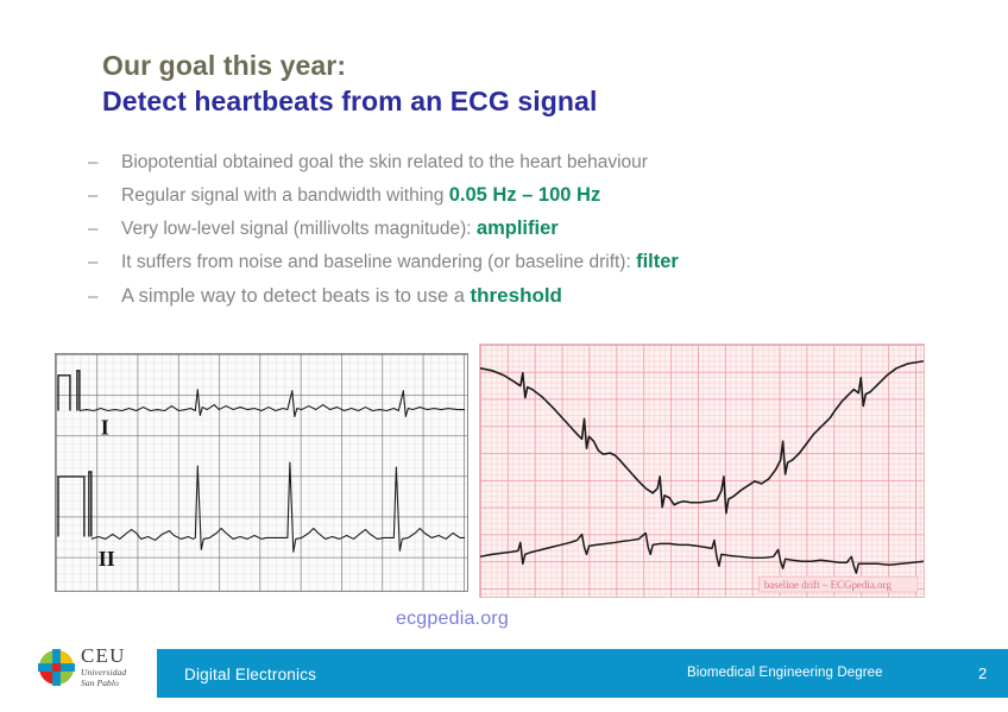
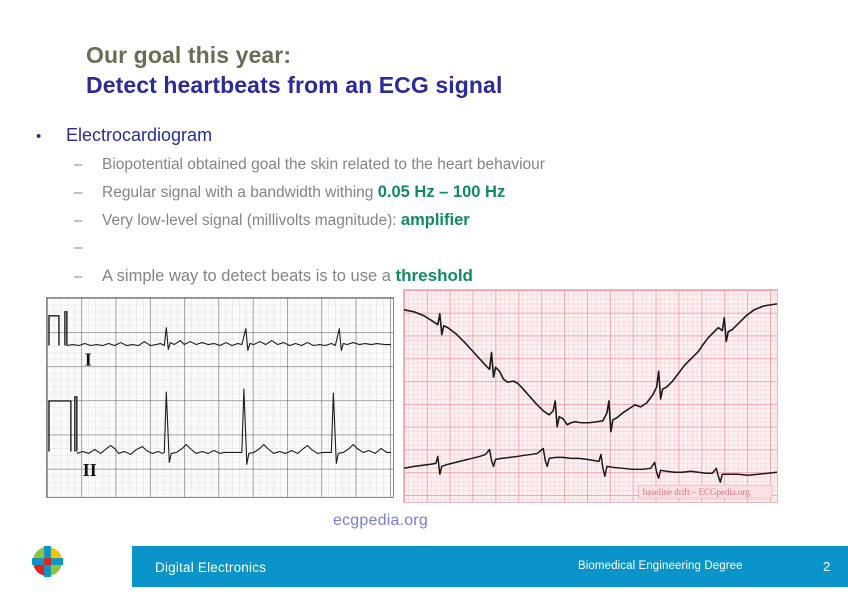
  Our goal this year:
  Detect heartbeats from an ECG signal
+ •
+ Electrocardiogram
  –
  Biopotential obtained goal the skin related to the heart behaviour
  –
  Regular signal with a bandwidth withing 0.05 Hz – 100 Hz
  –
  Very low-level signal (millivolts magnitude): amplifier
  –
- It suffers from noise and baseline wandering (or baseline drift): filter
  –
  A simple way to detect beats is to use a threshold
  I
  II
  baseline drift – ECGpedia.org
  ecgpedia.org
  Digital Electronics
  Biomedical Engineering Degree
  2
- CEU
- Universidad
- San Pablo
